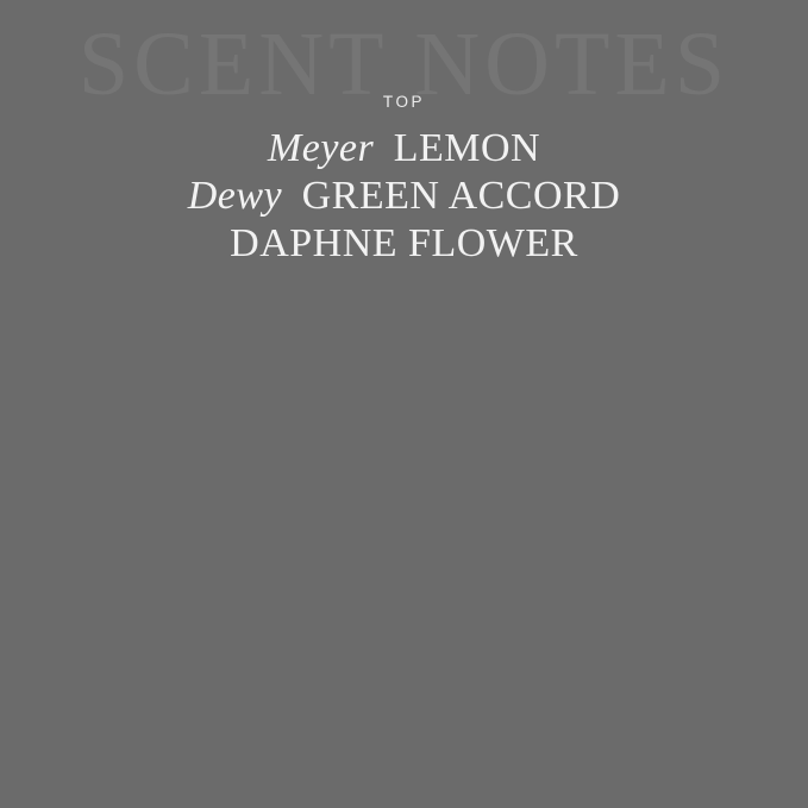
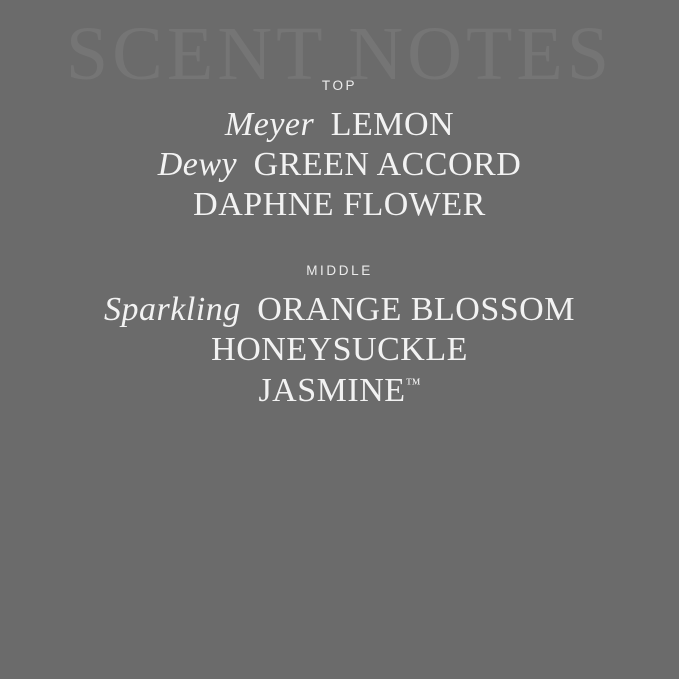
  SCENT NOTES
  TOP
  Meyer LEMON
  Dewy GREEN ACCORD
  DAPHNE FLOWER
+ MIDDLE
+ Sparkling ORANGE BLOSSOM
+ HONEYSUCKLE
+ JASMINE™
